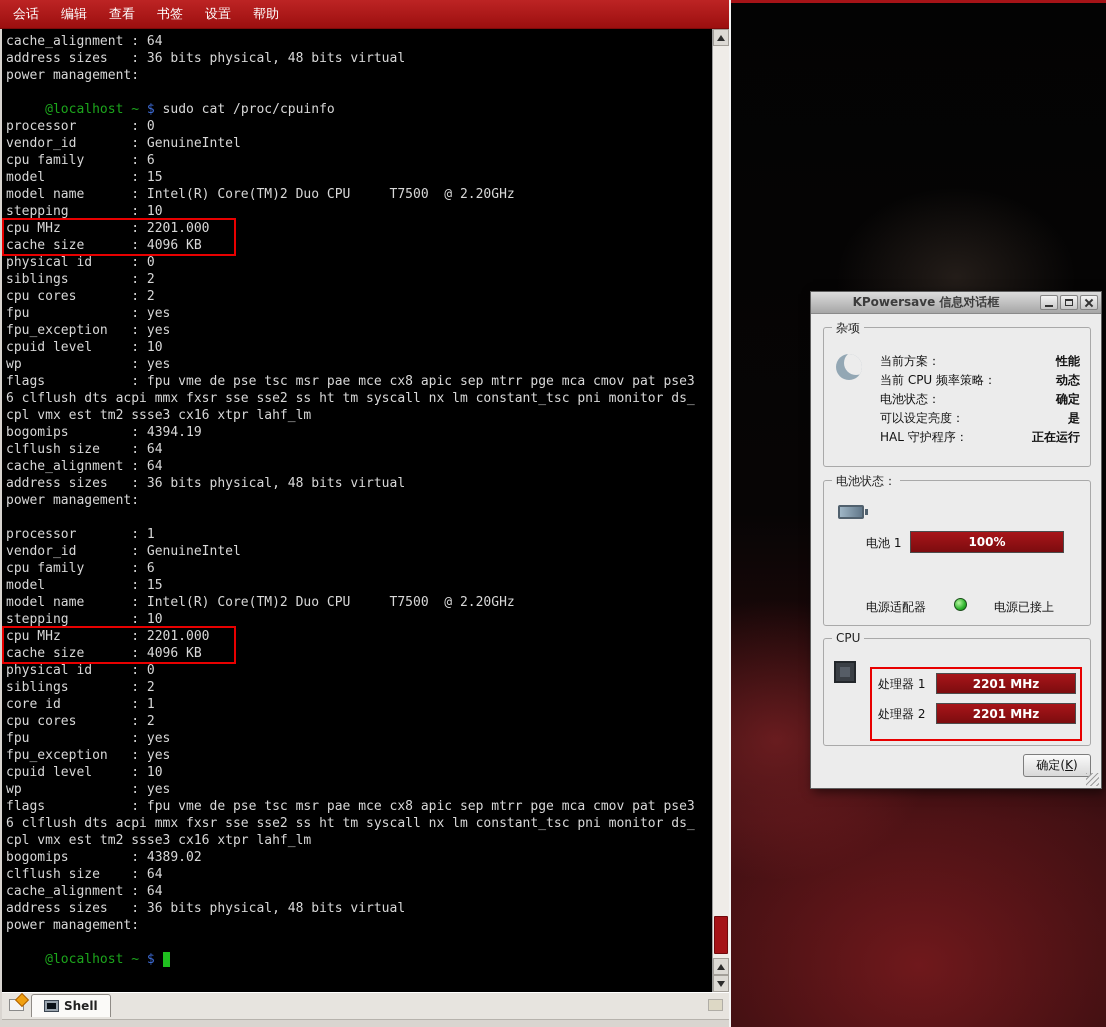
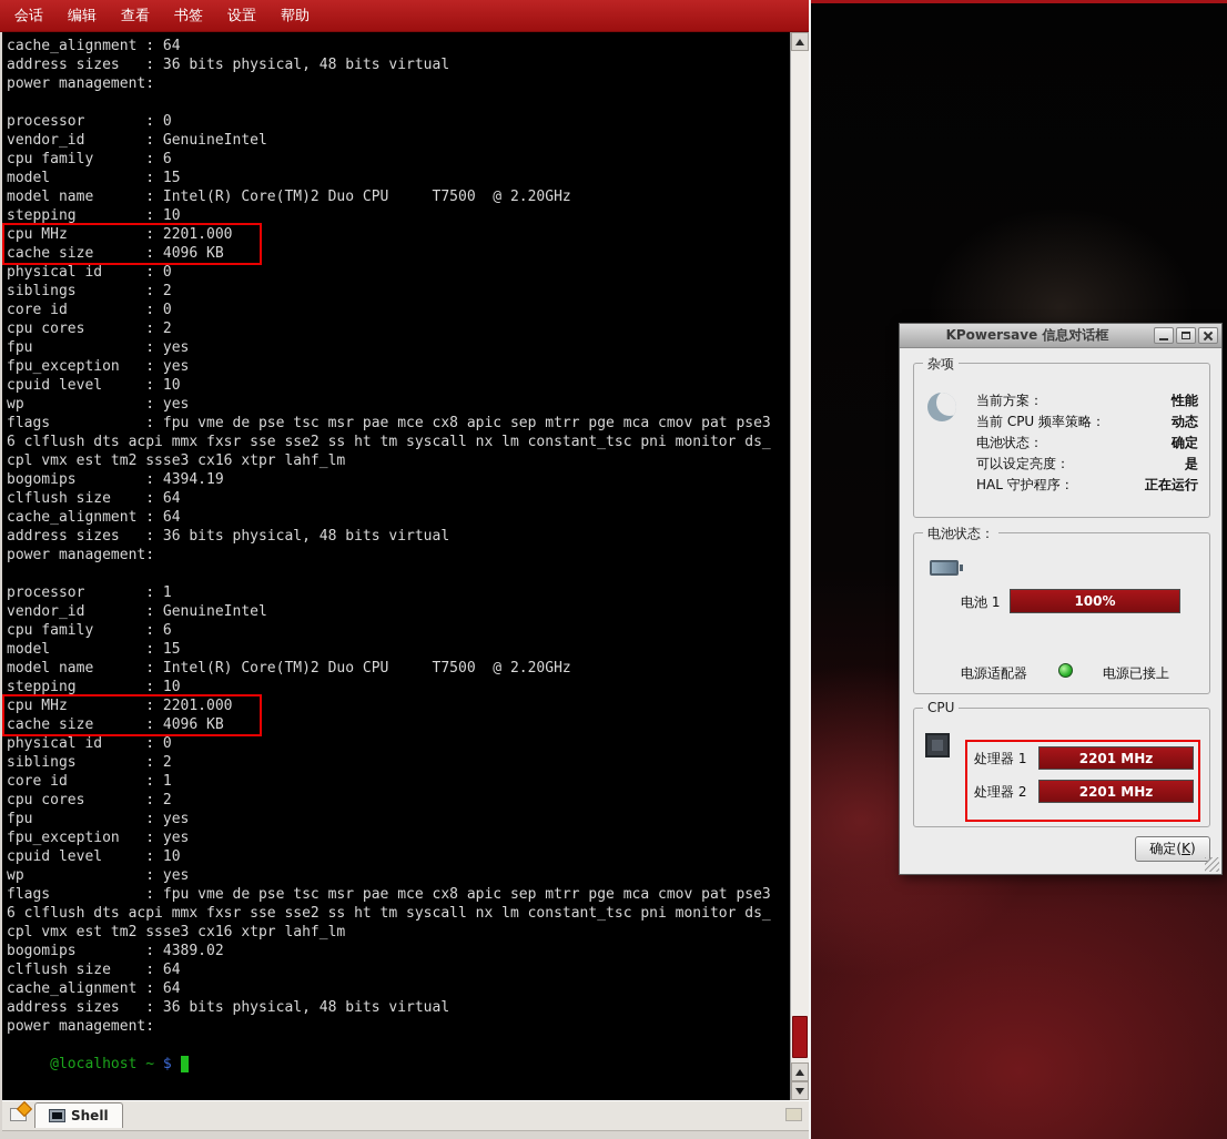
  会话
  编辑
  查看
  书签
  设置
  帮助
  cache_alignment : 64
  address sizes : 36 bits physical, 48 bits virtual
  power management:
- @localhost ~ $ sudo cat /proc/cpuinfo
  processor : 0
  vendor_id : GenuineIntel
  cpu family : 6
  model : 15
  model name : Intel(R) Core(TM)2 Duo CPU T7500 @ 2.20GHz
  stepping : 10
  cpu MHz : 2201.000
  cache size : 4096 KB
  physical id : 0
  siblings : 2
+ core id : 0
  cpu cores : 2
  fpu : yes
  fpu_exception : yes
  cpuid level : 10
  wp : yes
  flags : fpu vme de pse tsc msr pae mce cx8 apic sep mtrr pge mca cmov pat pse3
  6 clflush dts acpi mmx fxsr sse sse2 ss ht tm syscall nx lm constant_tsc pni monitor ds_
  cpl vmx est tm2 ssse3 cx16 xtpr lahf_lm
  bogomips : 4394.19
  clflush size : 64
  cache_alignment : 64
  address sizes : 36 bits physical, 48 bits virtual
  power management:
  processor : 1
  vendor_id : GenuineIntel
  cpu family : 6
  model : 15
  model name : Intel(R) Core(TM)2 Duo CPU T7500 @ 2.20GHz
  stepping : 10
  cpu MHz : 2201.000
  cache size : 4096 KB
  physical id : 0
  siblings : 2
  core id : 1
  cpu cores : 2
  fpu : yes
  fpu_exception : yes
  cpuid level : 10
  wp : yes
  flags : fpu vme de pse tsc msr pae mce cx8 apic sep mtrr pge mca cmov pat pse3
  6 clflush dts acpi mmx fxsr sse sse2 ss ht tm syscall nx lm constant_tsc pni monitor ds_
  cpl vmx est tm2 ssse3 cx16 xtpr lahf_lm
  bogomips : 4389.02
  clflush size : 64
  cache_alignment : 64
  address sizes : 36 bits physical, 48 bits virtual
  power management:
  @localhost ~ $
  Shell
  KPowersave 信息对话框
  杂项
  当前方案：
  性能
  当前 CPU 频率策略：
  动态
  电池状态：
  确定
  可以设定亮度：
  是
  HAL 守护程序：
  正在运行
  电池状态：
  电池 1
  100%
  电源适配器
  电源已接上
  CPU
  处理器 1
  2201 MHz
  处理器 2
  2201 MHz
  确定(K)
